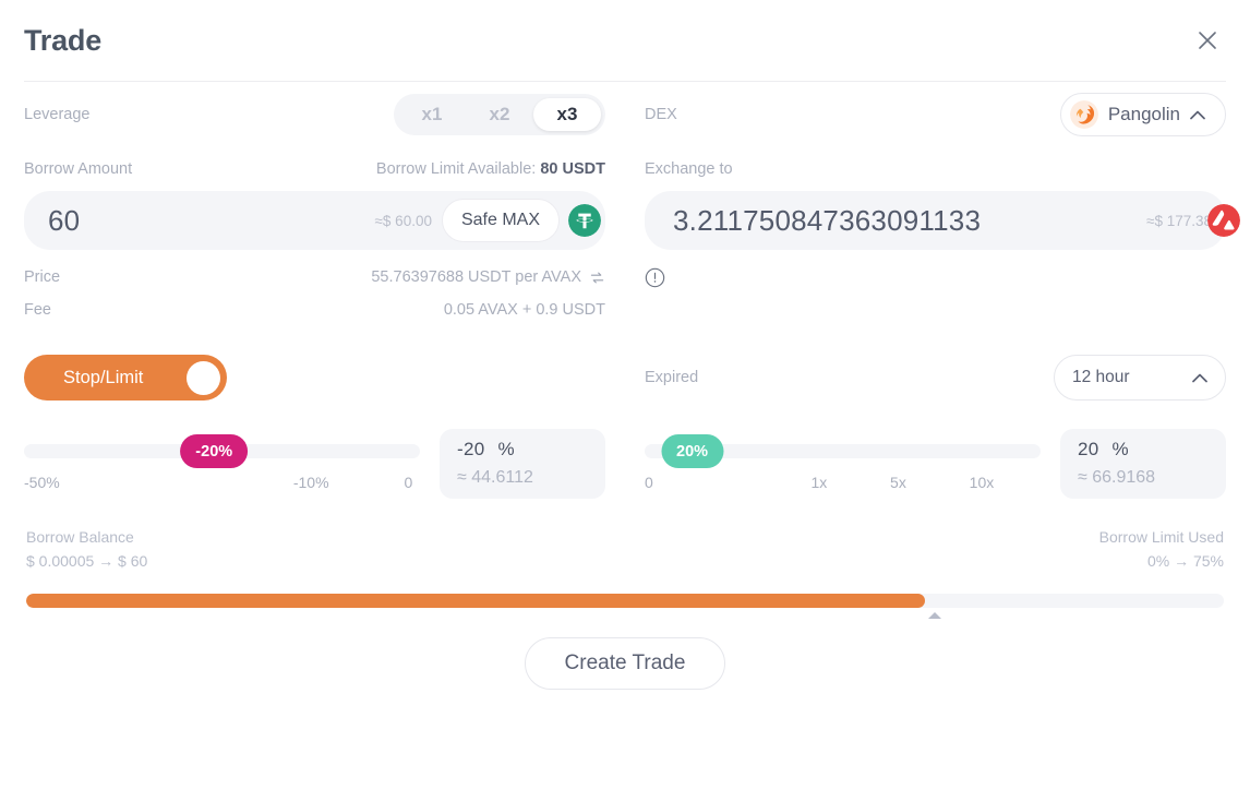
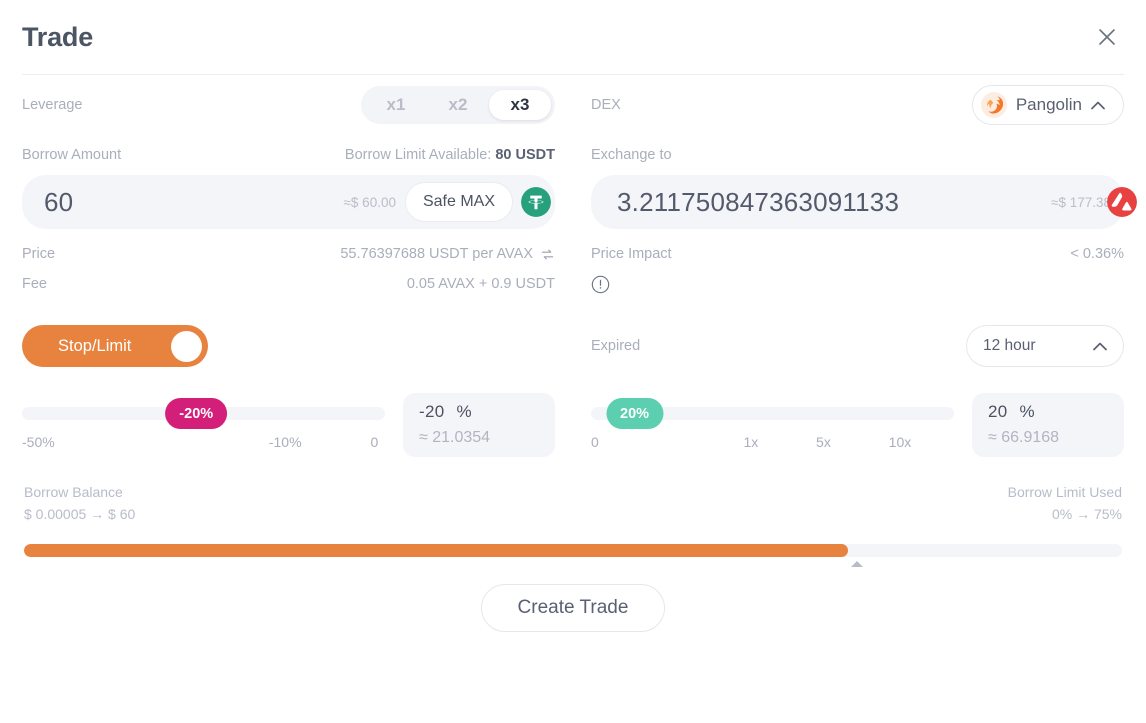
  Trade
  Leverage
  x1
  x2
  x3
  DEX
  Pangolin
  Borrow Amount
  Borrow Limit Available: 80 USDT
  Exchange to
  60
  ≈$ 60.00
  Safe MAX
  3.211750847363091133
  ≈$ 177.3
  Price
  55.76397688 USDT per AVAX
  Fee
  0.05 AVAX + 0.9 USDT
+ Price Impact
+ < 0.36%
  Stop/Limit
  Expired
  12 hour
  -20%
  -50%
  -10%
  0
  -20 %
- ≈ 44.6112
+ ≈ 21.0354
  20%
  0
  1x
  5x
  10x
  20 %
  ≈ 66.9168
  Borrow Balance
  $ 0.00005 → $ 60
  Borrow Limit Used
  0% → 75%
  Create Trade
